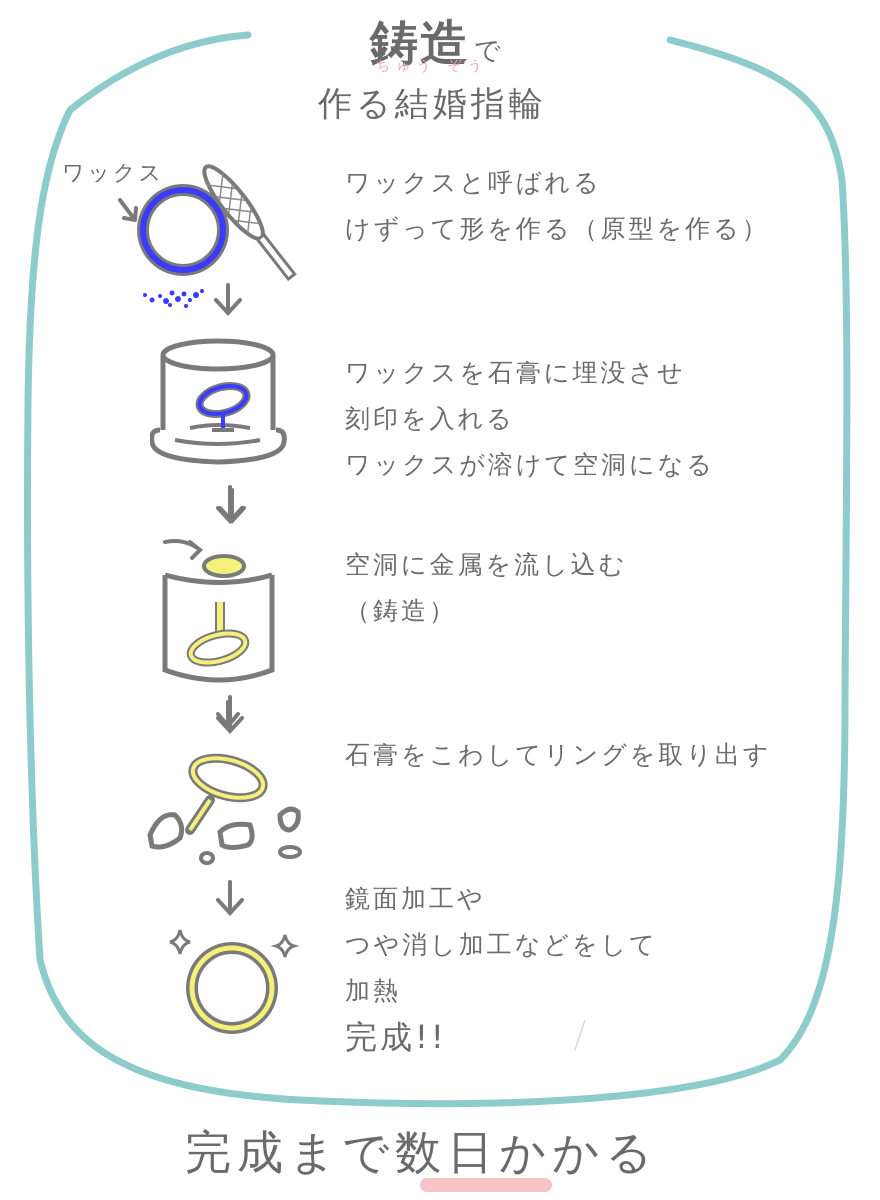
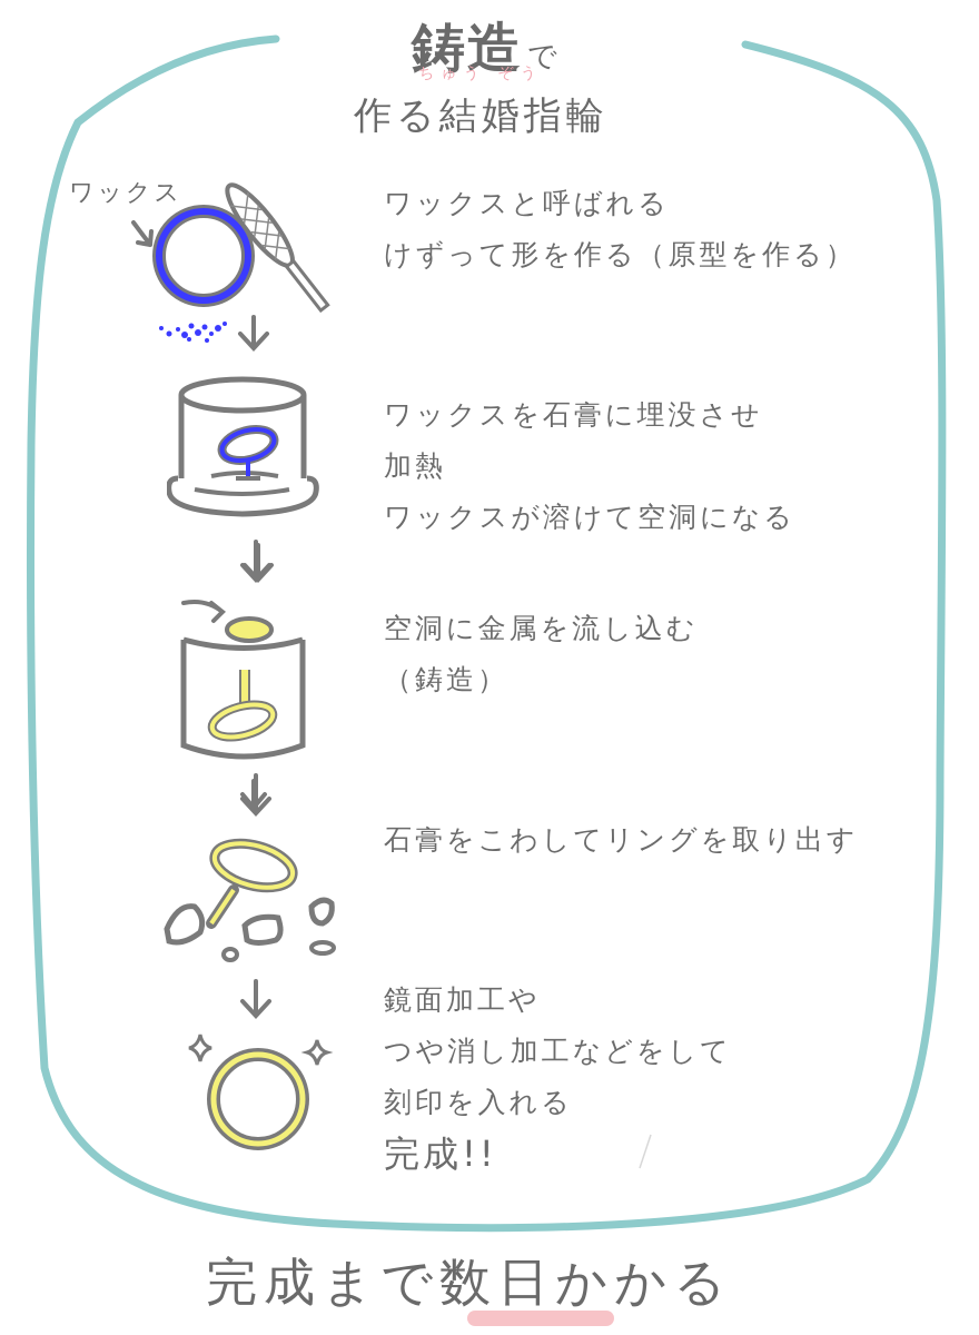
  鋳造 で
  ちゅう ぞう
  作る結婚指輪
  ワックス
  ワックスと呼ばれる
  けずって形を作る（原型を作る）
  ワックスを石膏に埋没させ
- 刻印を入れる
+ 加熱
  ワックスが溶けて空洞になる
  空洞に金属を流し込む
  （鋳造）
  石膏をこわしてリングを取り出す
  鏡面加工や
  つや消し加工などをして
- 加熱
+ 刻印を入れる
  完成!!
  完成まで数日かかる
